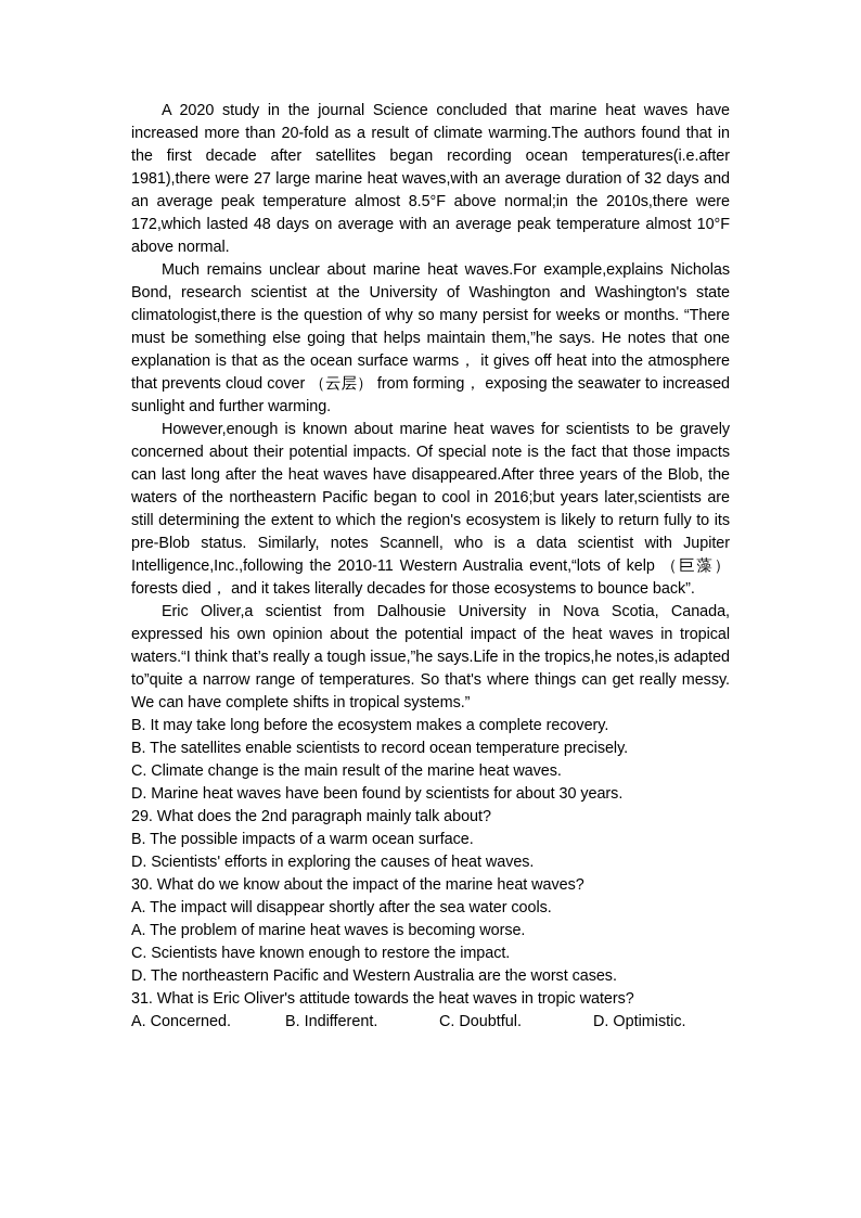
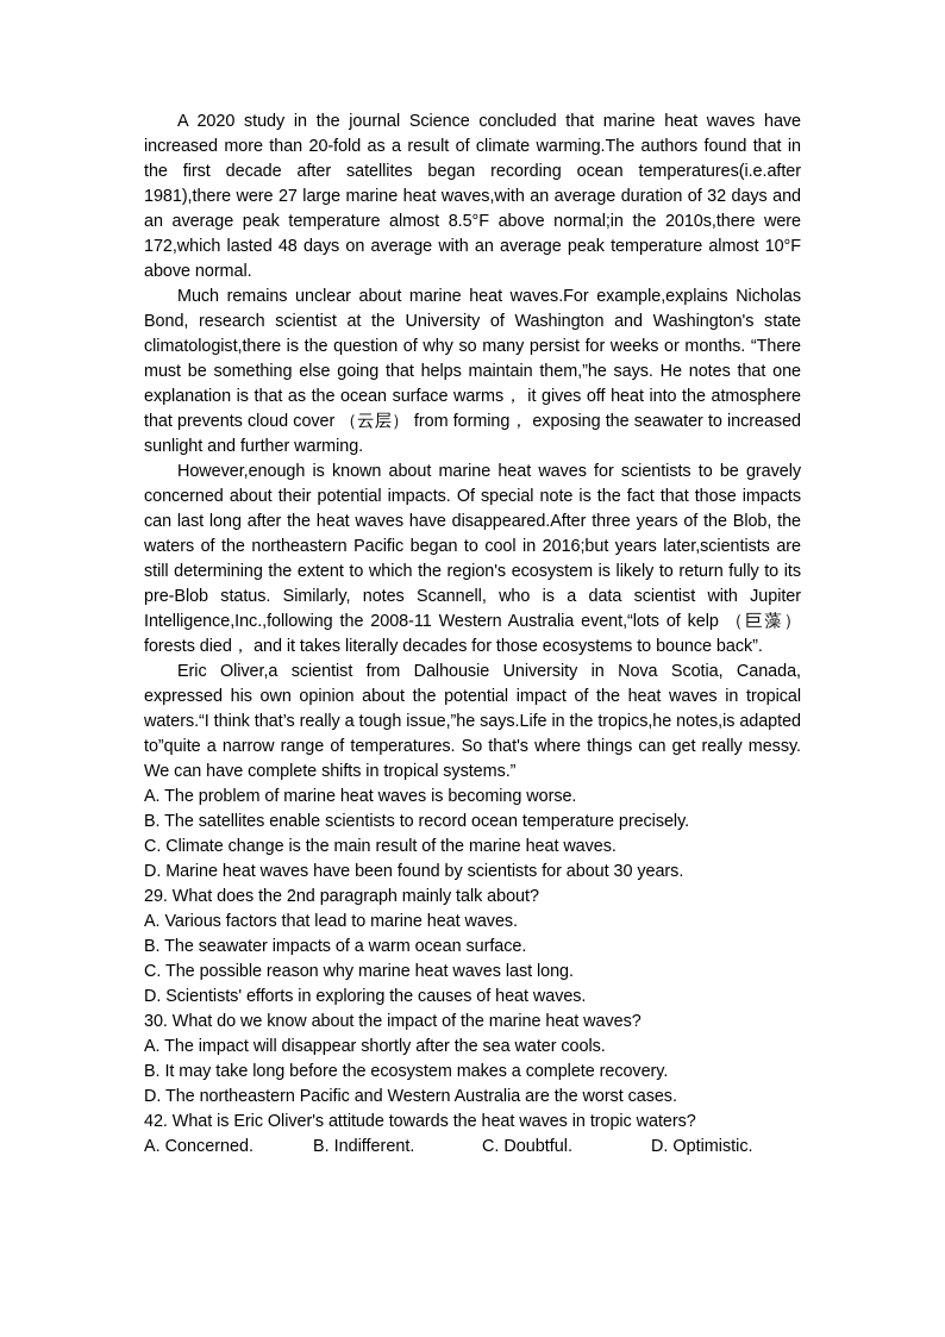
  A 2020 study in the journal Science concluded that marine heat waves have increased more than 20-fold as a result of climate warming.The authors found that in the first decade after satellites began recording ocean temperatures(i.e.after 1981),there were 27 large marine heat waves,with an average duration of 32 days and an average peak temperature almost 8.5°F above normal;in the 2010s,there were 172,which lasted 48 days on average with an average peak temperature almost 10°F above normal.
  Much remains unclear about marine heat waves.For example,explains Nicholas Bond, research scientist at the University of Washington and Washington's state climatologist,there is the question of why so many persist for weeks or months. “There must be something else going that helps maintain them,”he says. He notes that one explanation is that as the ocean surface warms， it gives off heat into the atmosphere that prevents cloud cover （云层） from forming， exposing the seawater to increased sunlight and further warming.
- However,enough is known about marine heat waves for scientists to be gravely concerned about their potential impacts. Of special note is the fact that those impacts can last long after the heat waves have disappeared.After three years of the Blob, the waters of the northeastern Pacific began to cool in 2016;but years later,scientists are still determining the extent to which the region's ecosystem is likely to return fully to its pre-Blob status. Similarly, notes Scannell, who is a data scientist with Jupiter Intelligence,Inc.,following the 2010-11 Western Australia event,“lots of kelp （巨藻） forests died， and it takes literally decades for those ecosystems to bounce back”.
+ However,enough is known about marine heat waves for scientists to be gravely concerned about their potential impacts. Of special note is the fact that those impacts can last long after the heat waves have disappeared.After three years of the Blob, the waters of the northeastern Pacific began to cool in 2016;but years later,scientists are still determining the extent to which the region's ecosystem is likely to return fully to its pre-Blob status. Similarly, notes Scannell, who is a data scientist with Jupiter Intelligence,Inc.,following the 2008-11 Western Australia event,“lots of kelp （巨藻） forests died， and it takes literally decades for those ecosystems to bounce back”.
  Eric Oliver,a scientist from Dalhousie University in Nova Scotia, Canada, expressed his own opinion about the potential impact of the heat waves in tropical waters.“I think that’s really a tough issue,”he says.Life in the tropics,he notes,is adapted to”quite a narrow range of temperatures. So that's where things can get really messy. We can have complete shifts in tropical systems.”
- B. It may take long before the ecosystem makes a complete recovery.
+ A. The problem of marine heat waves is becoming worse.
  B. The satellites enable scientists to record ocean temperature precisely.
  C. Climate change is the main result of the marine heat waves.
  D. Marine heat waves have been found by scientists for about 30 years.
  29. What does the 2nd paragraph mainly talk about?
+ A. Various factors that lead to marine heat waves.
- B. The possible impacts of a warm ocean surface.
+ B. The seawater impacts of a warm ocean surface.
+ C. The possible reason why marine heat waves last long.
  D. Scientists' efforts in exploring the causes of heat waves.
  30. What do we know about the impact of the marine heat waves?
  A. The impact will disappear shortly after the sea water cools.
- A. The problem of marine heat waves is becoming worse.
+ B. It may take long before the ecosystem makes a complete recovery.
- C. Scientists have known enough to restore the impact.
  D. The northeastern Pacific and Western Australia are the worst cases.
- 31. What is Eric Oliver's attitude towards the heat waves in tropic waters?
+ 42. What is Eric Oliver's attitude towards the heat waves in tropic waters?
  A. Concerned.
  B. Indifferent.
  C. Doubtful.
  D. Optimistic.
